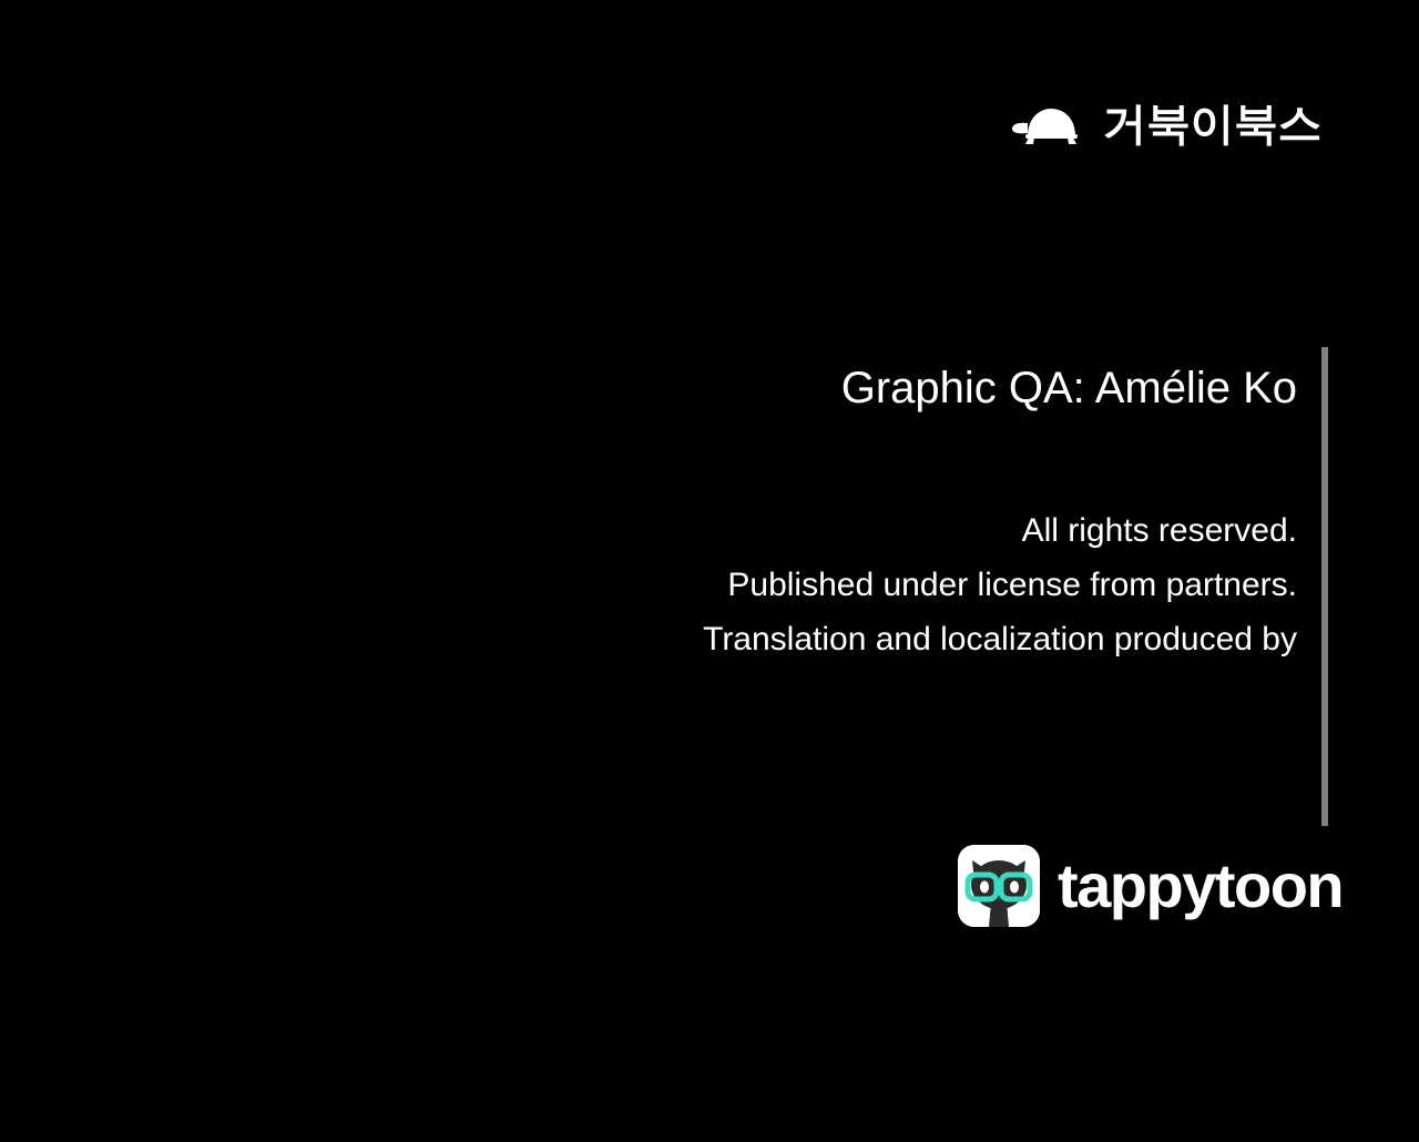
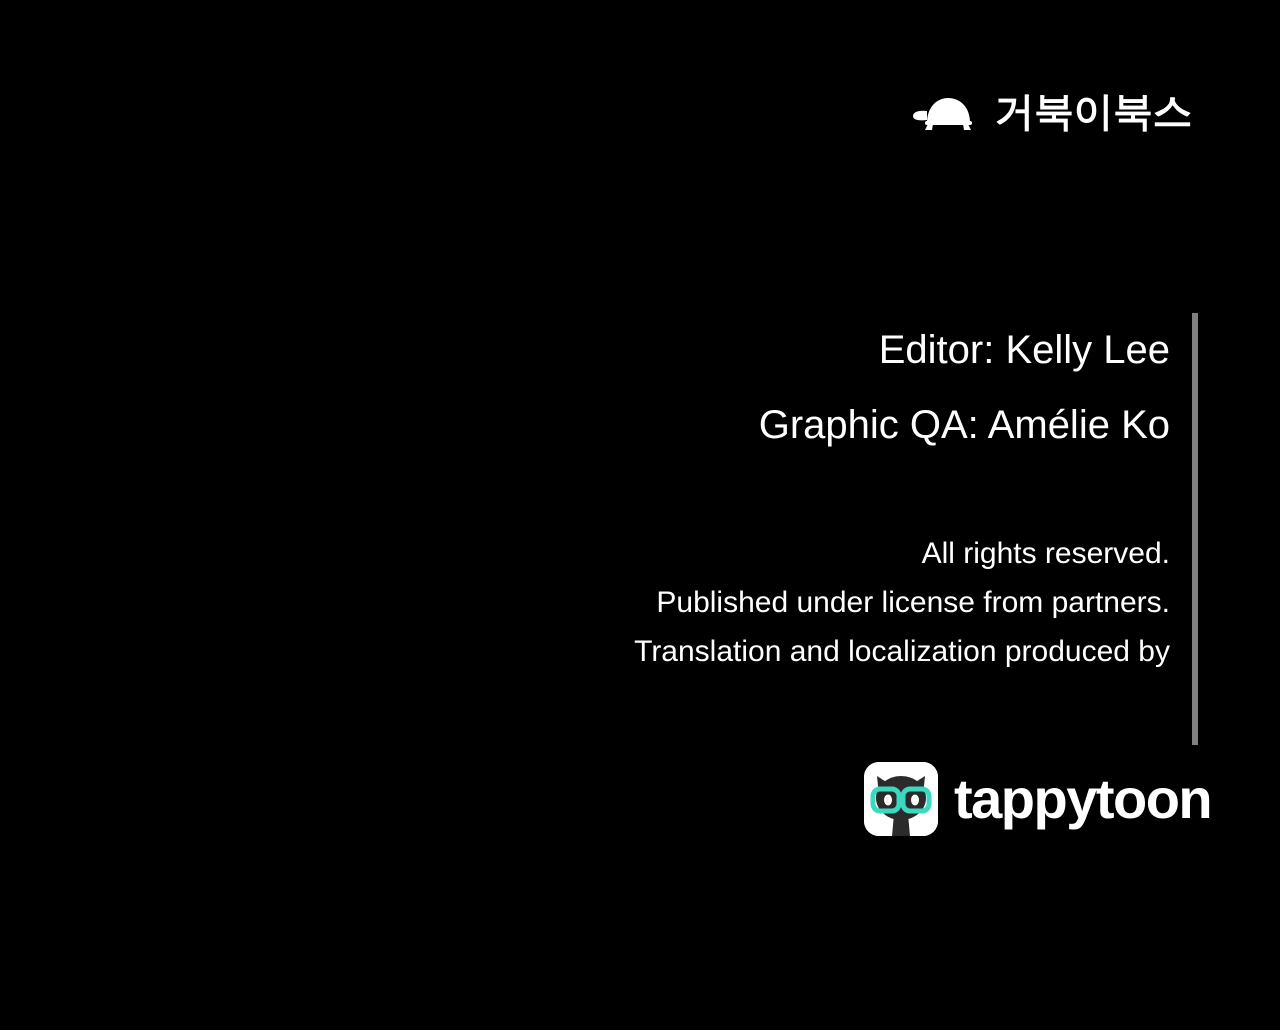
  거북이북스
+ Editor: Kelly Lee
  Graphic QA: Amélie Ko
  All rights reserved.
  Published under license from partners.
  Translation and localization produced by
  tappytoon
